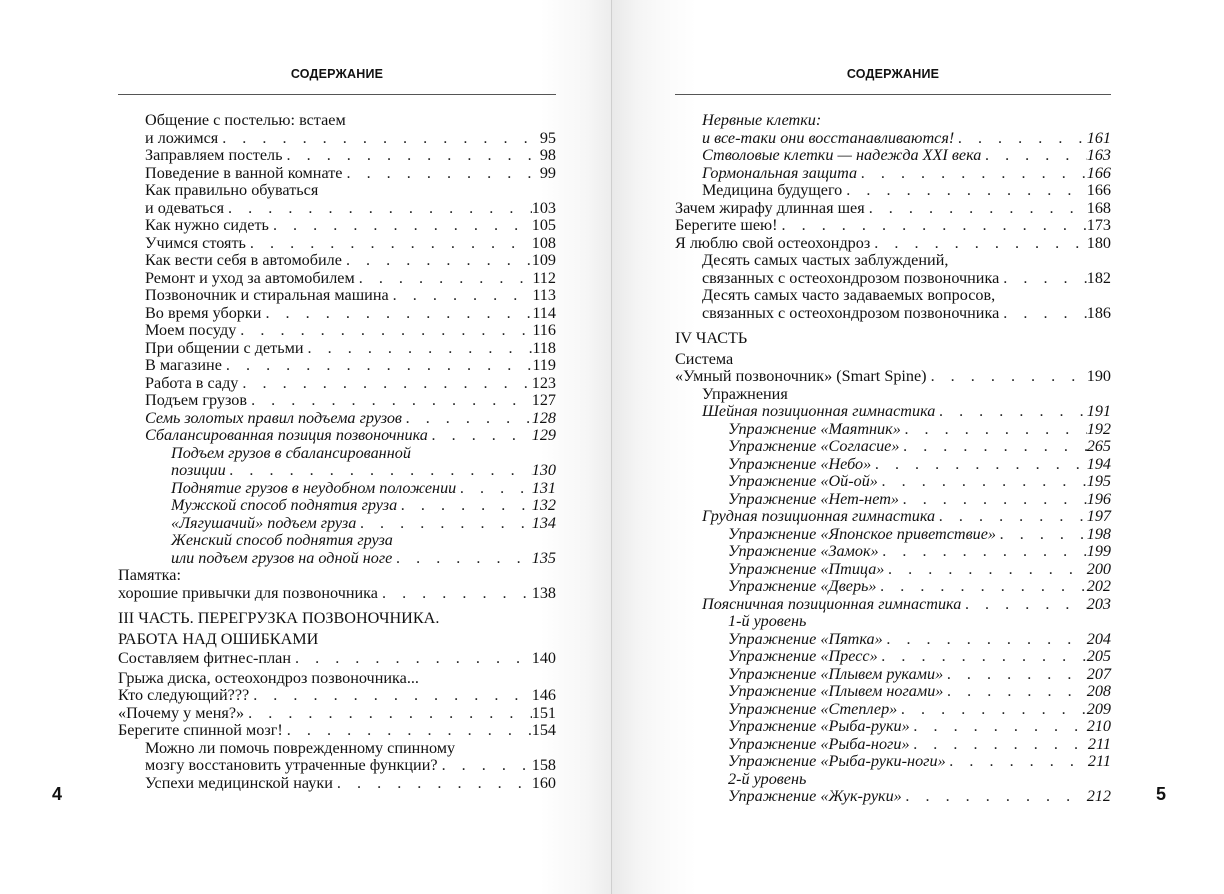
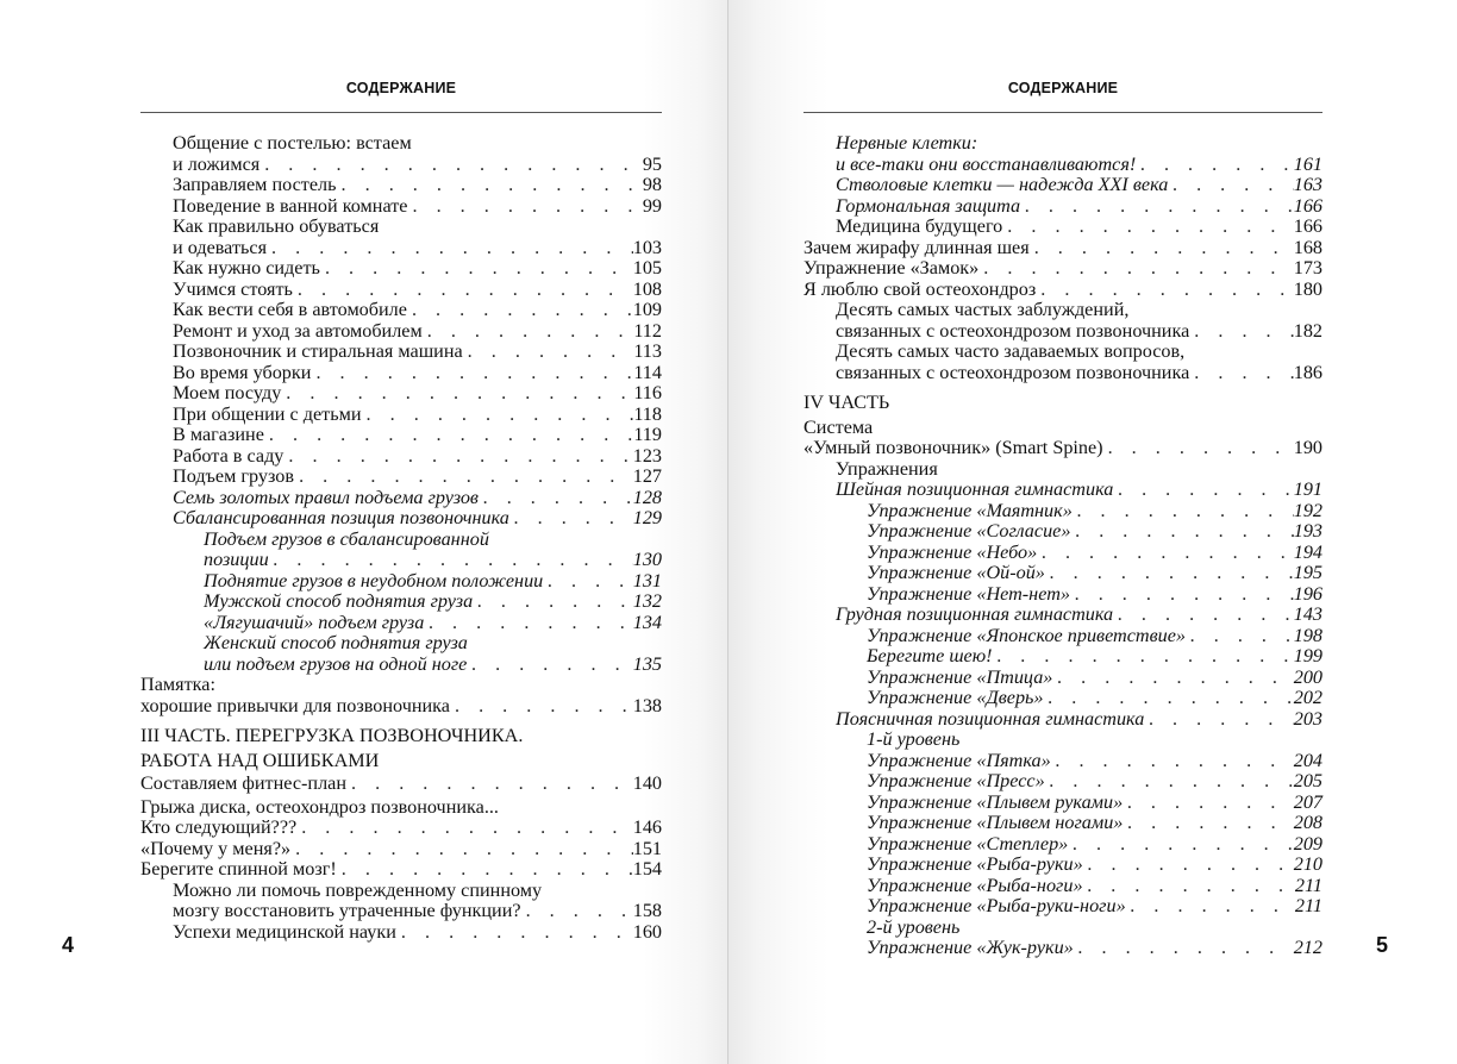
  СОДЕРЖАНИЕ
  Общение с постелью: встаем
  и ложимся
  95
  Заправляем постель
  98
  Поведение в ванной комнате
  99
  Как правильно обуваться
  и одеваться
  103
  Как нужно сидеть
  105
  Учимся стоять
  108
  Как вести себя в автомобиле
  109
  Ремонт и уход за автомобилем
  112
  Позвоночник и стиральная машина
  113
  Во время уборки
  114
  Моем посуду
  116
  При общении с детьми
  118
  В магазине
  119
  Работа в саду
  123
  Подъем грузов
  127
  Семь золотых правил подъема грузов
  128
  Сбалансированная позиция позвоночника
  129
  Подъем грузов в сбалансированной
  позиции
  130
  Поднятие грузов в неудобном положении
  131
  Мужской способ поднятия груза
  132
  «Лягушачий» подъем груза
  134
  Женский способ поднятия груза
  или подъем грузов на одной ноге
  135
  Памятка:
  хорошие привычки для позвоночника
  138
  III ЧАСТЬ. ПЕРЕГРУЗКА ПОЗВОНОЧНИКА.
  РАБОТА НАД ОШИБКАМИ
  Составляем фитнес-план
  140
  Грыжа диска, остеохондроз позвоночника...
  Кто следующий???
  146
  «Почему у меня?»
  151
  Берегите спинной мозг!
  154
  Можно ли помочь поврежденному спинному
  мозгу восстановить утраченные функции?
  158
  Успехи медицинской науки
  160
  4
  СОДЕРЖАНИЕ
  Нервные клетки:
  и все-таки они восстанавливаются!
  161
  Стволовые клетки — надежда XXI века
  163
  Гормональная защита
  166
  Медицина будущего
  166
  Зачем жирафу длинная шея
  168
- Берегите шею!
+ Упражнение «Замок»
  173
  Я люблю свой остеохондроз
  180
  Десять самых частых заблуждений,
  связанных с остеохондрозом позвоночника
  182
  Десять самых часто задаваемых вопросов,
  связанных с остеохондрозом позвоночника
  186
  IV ЧАСТЬ
  Система
  «Умный позвоночник» (Smart Spine)
  190
  Упражнения
  Шейная позиционная гимнастика
  191
  Упражнение «Маятник»
  192
  Упражнение «Согласие»
- 265
+ 193
  Упражнение «Небо»
  194
  Упражнение «Ой-ой»
  195
  Упражнение «Нет-нет»
  196
  Грудная позиционная гимнастика
- 197
+ 143
  Упражнение «Японское приветствие»
  198
- Упражнение «Замок»
+ Берегите шею!
  199
  Упражнение «Птица»
  200
  Упражнение «Дверь»
  202
  Поясничная позиционная гимнастика
  203
  1-й уровень
  Упражнение «Пятка»
  204
  Упражнение «Пресс»
  205
  Упражнение «Плывем руками»
  207
  Упражнение «Плывем ногами»
  208
  Упражнение «Степлер»
  209
  Упражнение «Рыба-руки»
  210
  Упражнение «Рыба-ноги»
  211
  Упражнение «Рыба-руки-ноги»
  211
  2-й уровень
  Упражнение «Жук-руки»
  212
  5
